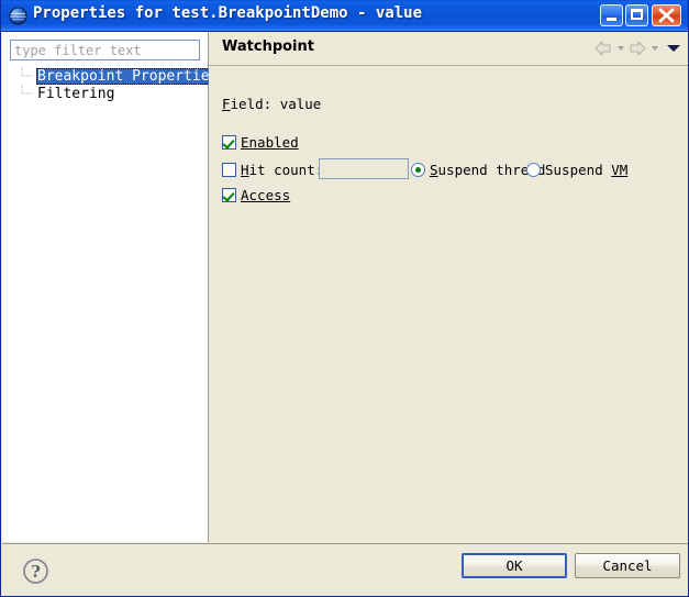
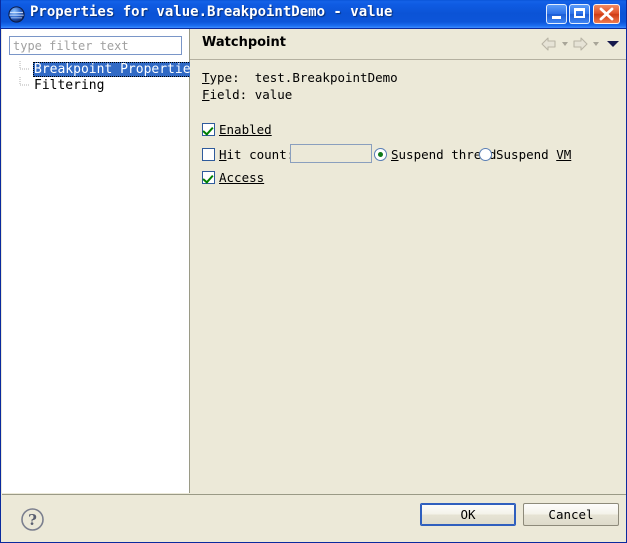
- Properties for test.BreakpointDemo - value
+ Properties for value.BreakpointDemo - value
  type filter text
  Breakpoint Propertie
  Filtering
  Watchpoint
+ Type: test.BreakpointDemo
  Field: value
  Enabled
  Hit count
  Suspend thred
  Suspend VM
  Access
  ?
  OK
  Cancel
